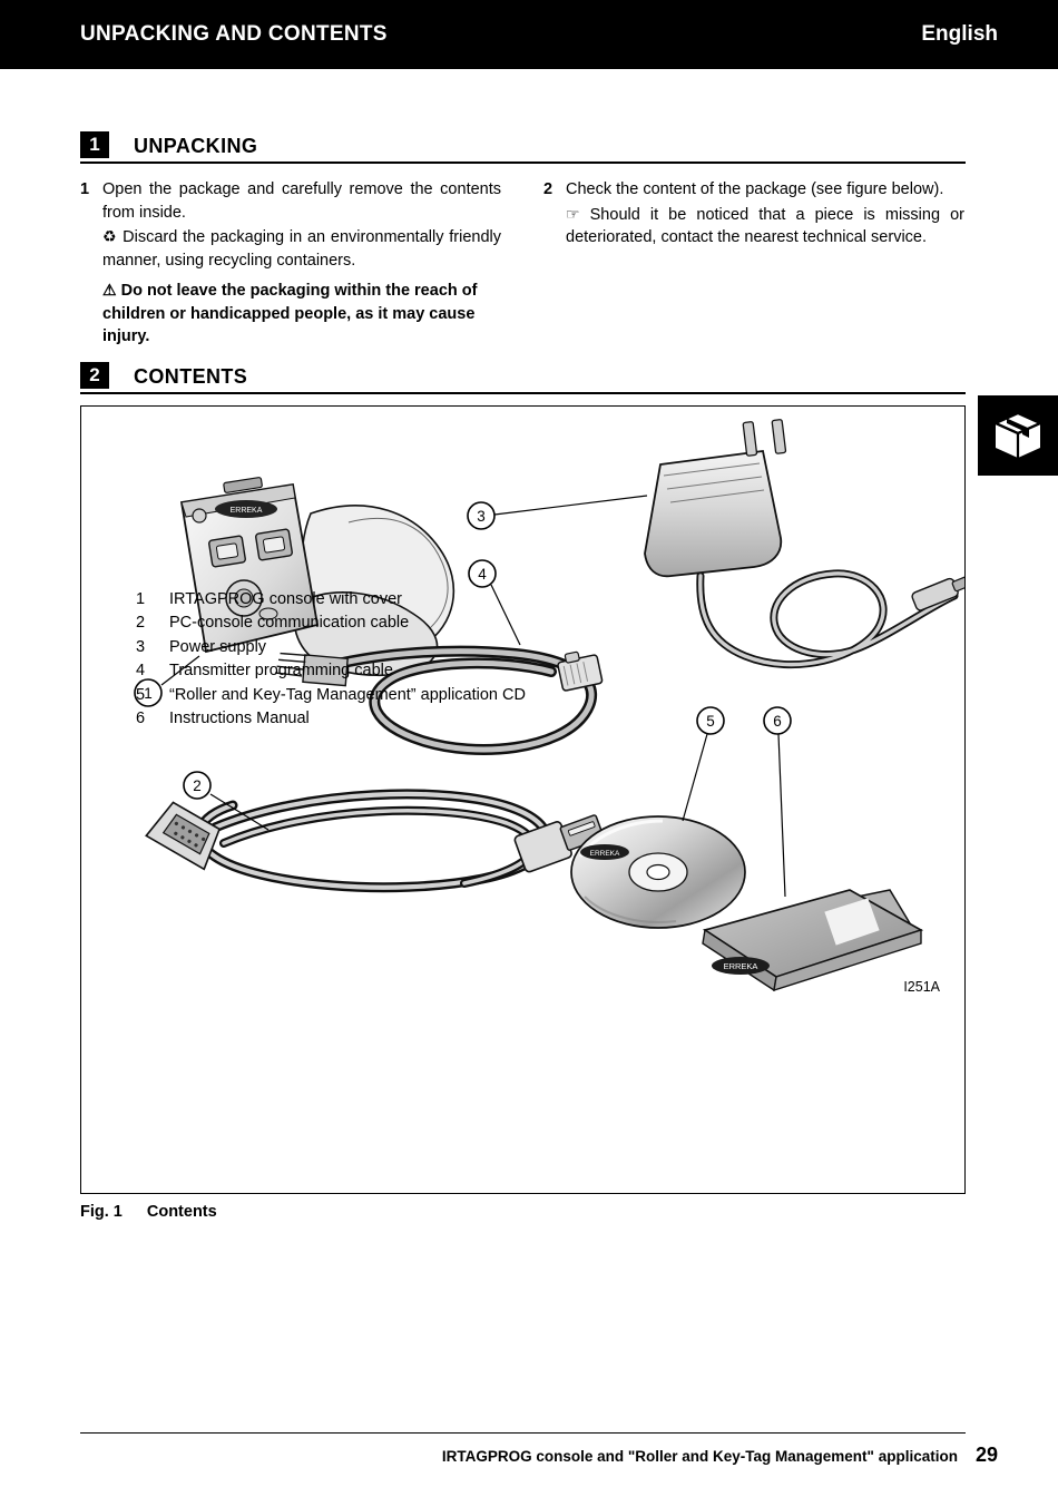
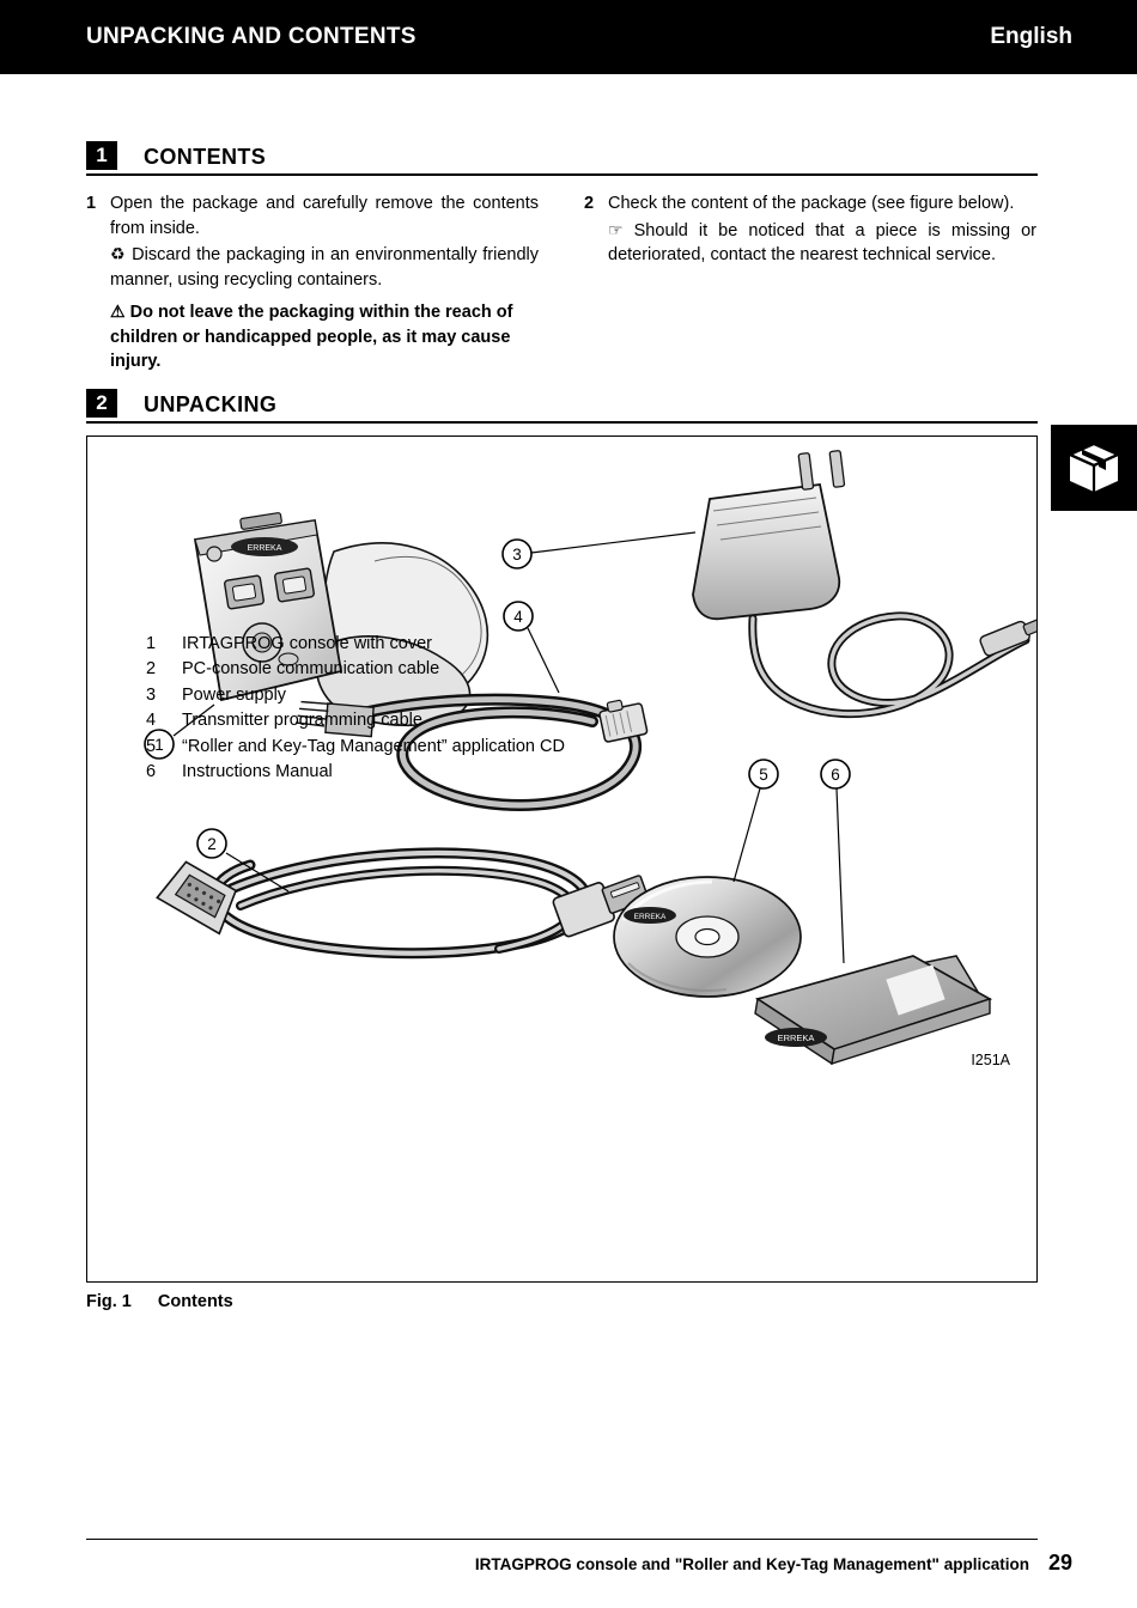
  UNPACKING AND CONTENTS
  English
  1
- UNPACKING
+ CONTENTS
  1
  Open the package and carefully remove the contents from inside.
  ♻ Discard the packaging in an environmentally friendly manner, using recycling containers.
  ⚠ Do not leave the packaging within the reach of children or handicapped people, as it may cause injury.
  2
  Check the content of the package (see figure below).
  ☞ Should it be noticed that a piece is missing or deteriorated, contact the nearest technical service.
  2
- CONTENTS
+ UNPACKING
  1
  3
  4
  2
  ERREKA
  5
  6
  I251A
  1
  IRTAGPROG console with cover
  2
  PC-console communication cable
  3
  Power supply
  4
  Transmitter programming cable
  5
  “Roller and Key-Tag Management” application CD
  6
  Instructions Manual
  Fig. 1 Contents
  IRTAGPROG console and "Roller and Key-Tag Management" application
  29
